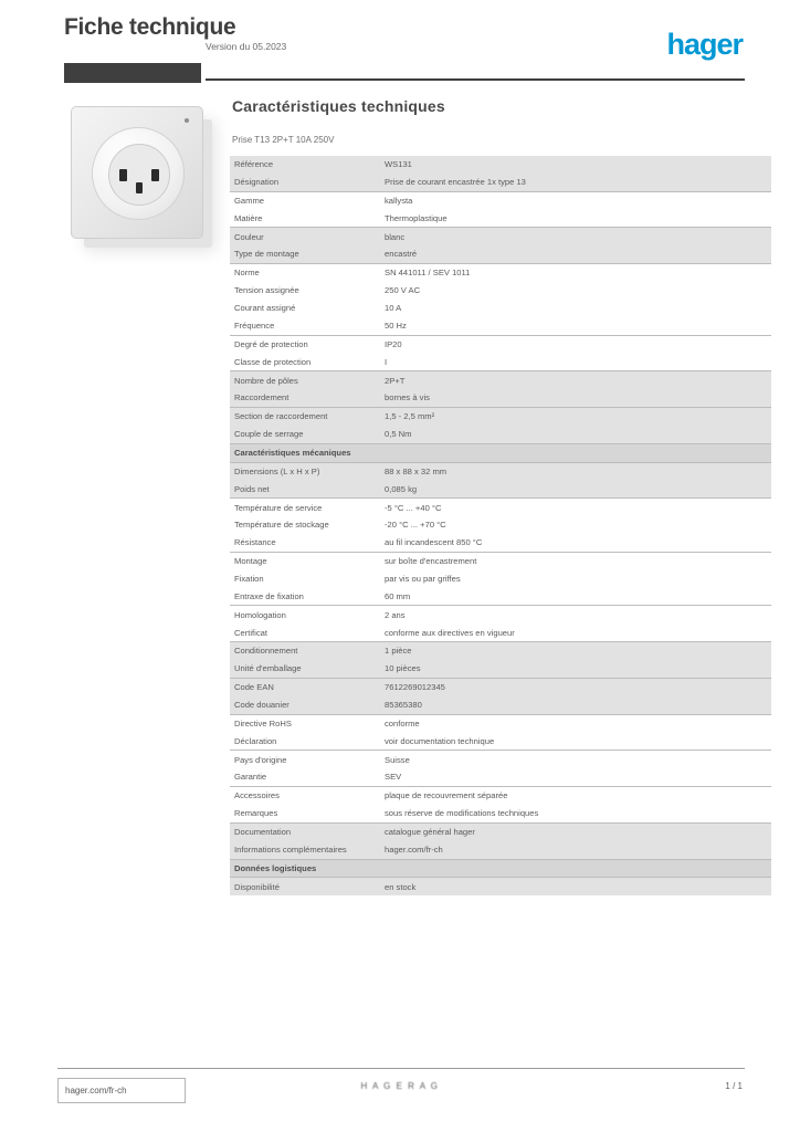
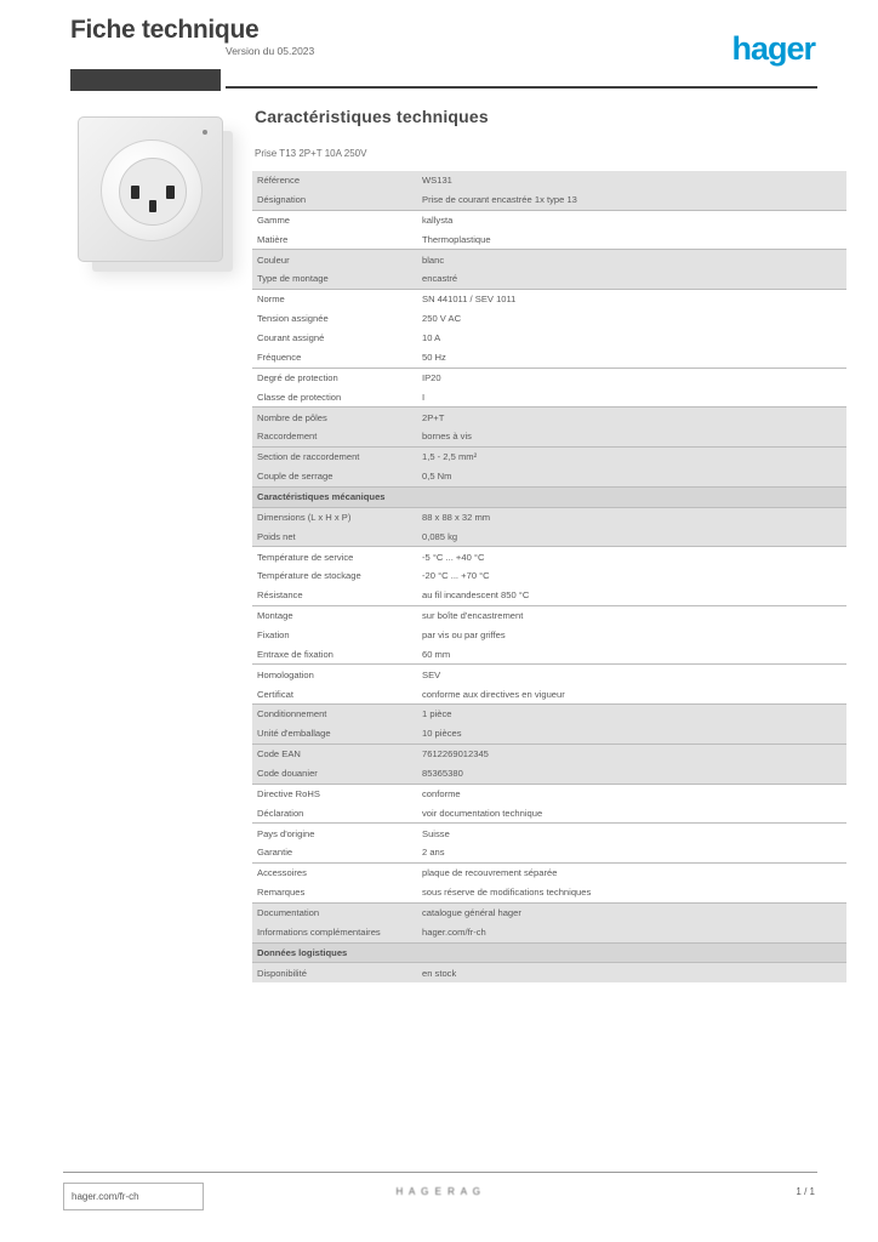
  Fiche technique
  Version du 05.2023
  hager
  Caractéristiques techniques
  Prise T13 2P+T 10A 250V
  Référence	WS131
  Désignation	Prise de courant encastrée 1x type 13
  Gamme	kallysta
  Matière	Thermoplastique
  Couleur	blanc
  Type de montage	encastré
  Norme	SN 441011 / SEV 1011
  Tension assignée	250 V AC
  Courant assigné	10 A
  Fréquence	50 Hz
  Degré de protection	IP20
  Classe de protection	I
  Nombre de pôles	2P+T
  Raccordement	bornes à vis
  Section de raccordement	1,5 - 2,5 mm²
  Couple de serrage	0,5 Nm
  Caractéristiques mécaniques
  Dimensions (L x H x P)	88 x 88 x 32 mm
  Poids net	0,085 kg
  Température de service	-5 °C ... +40 °C
  Température de stockage	-20 °C ... +70 °C
  Résistance	au fil incandescent 850 °C
  Montage	sur boîte d'encastrement
  Fixation	par vis ou par griffes
  Entraxe de fixation	60 mm
- Homologation	2 ans
+ Homologation	SEV
  Certificat	conforme aux directives en vigueur
  Conditionnement	1 pièce
  Unité d'emballage	10 pièces
  Code EAN	7612269012345
  Code douanier	85365380
  Directive RoHS	conforme
  Déclaration	voir documentation technique
  Pays d'origine	Suisse
- Garantie	SEV
+ Garantie	2 ans
  Accessoires	plaque de recouvrement séparée
  Remarques	sous réserve de modifications techniques
  Documentation	catalogue général hager
  Informations complémentaires	hager.com/fr-ch
  Données logistiques
  Disponibilité	en stock
  hager.com/fr-ch
  H A G E R A G
  1 / 1
